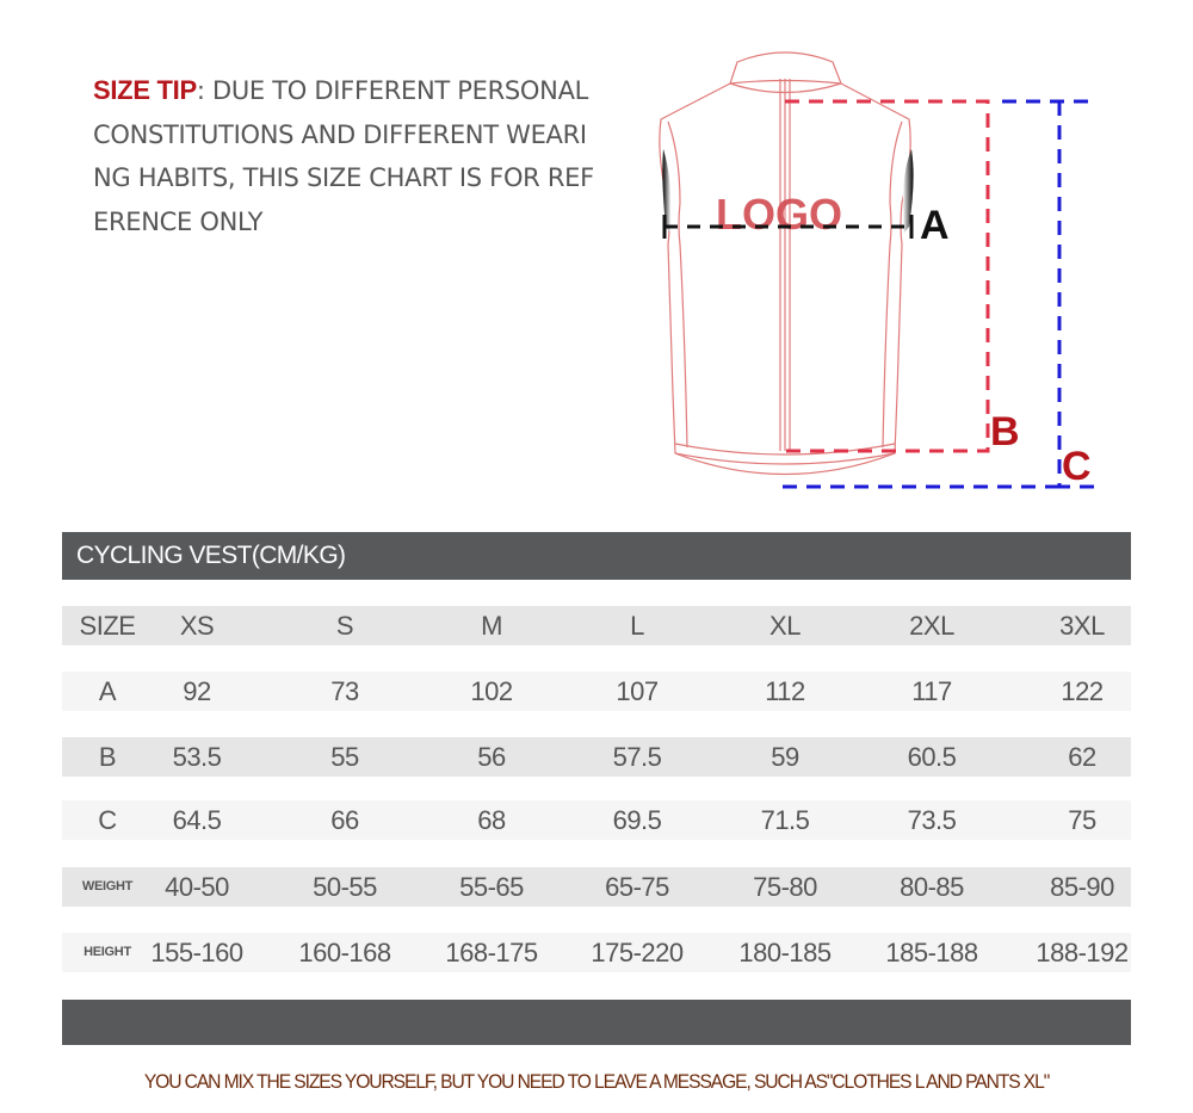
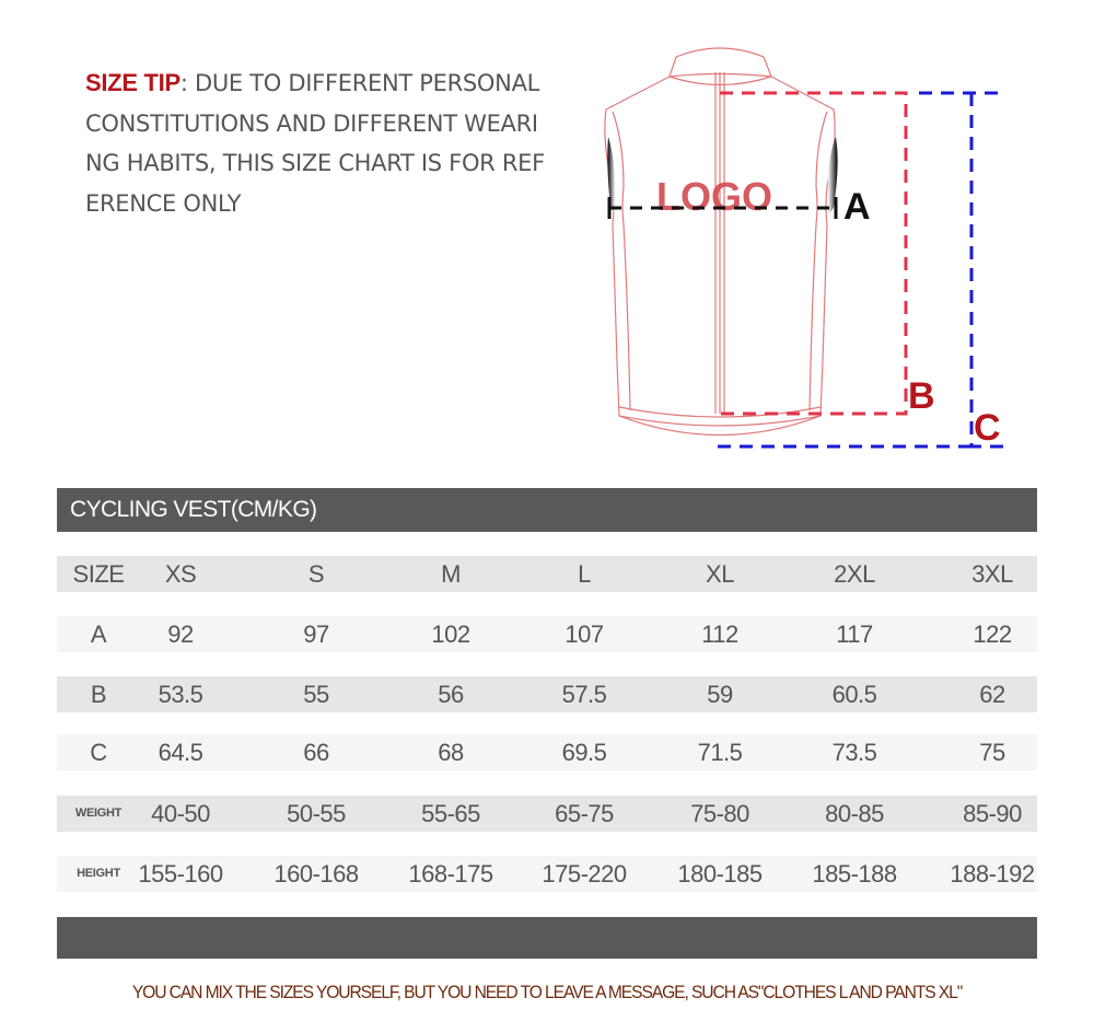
  SIZE TIP: DUE TO DIFFERENT PERSONAL
  CONSTITUTIONS AND DIFFERENT WEARI
  NG HABITS, THIS SIZE CHART IS FOR REF
  ERENCE ONLY
  LOGO
  A
  B
  C
  CYCLING VEST(CM/KG)
  SIZE
  XS
  S
  M
  L
  XL
  2XL
  3XL
  A
  92
- 73
+ 97
  102
  107
  112
  117
  122
  B
  53.5
  55
  56
  57.5
  59
  60.5
  62
  C
  64.5
  66
  68
  69.5
  71.5
  73.5
  75
  WEIGHT
  40-50
  50-55
  55-65
  65-75
  75-80
  80-85
  85-90
  HEIGHT
  155-160
  160-168
  168-175
  175-220
  180-185
  185-188
  188-192
  YOU CAN MIX THE SIZES YOURSELF, BUT YOU NEED TO LEAVE A MESSAGE, SUCH AS"CLOTHES L AND PANTS XL"
